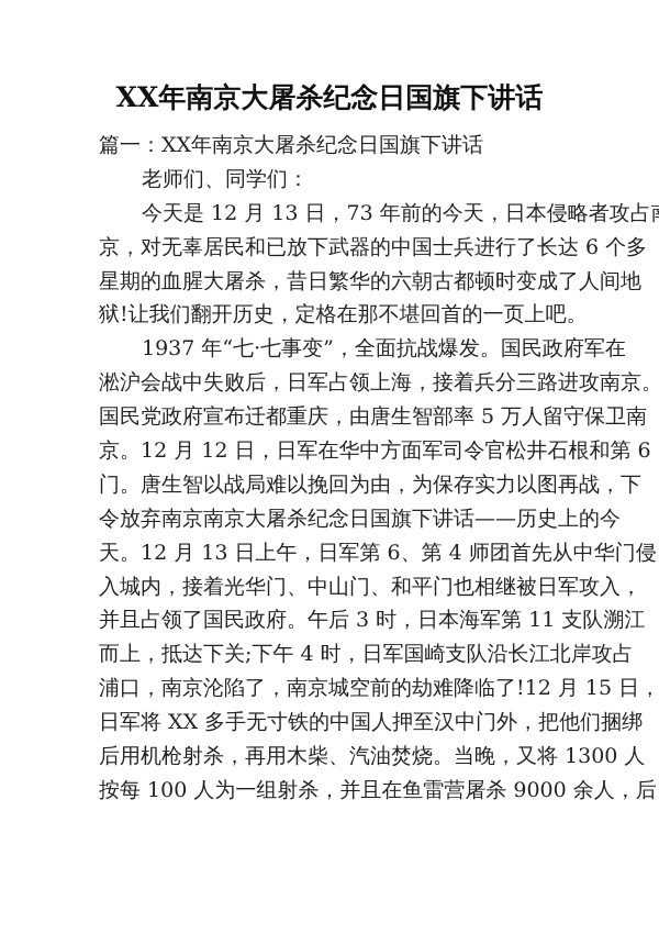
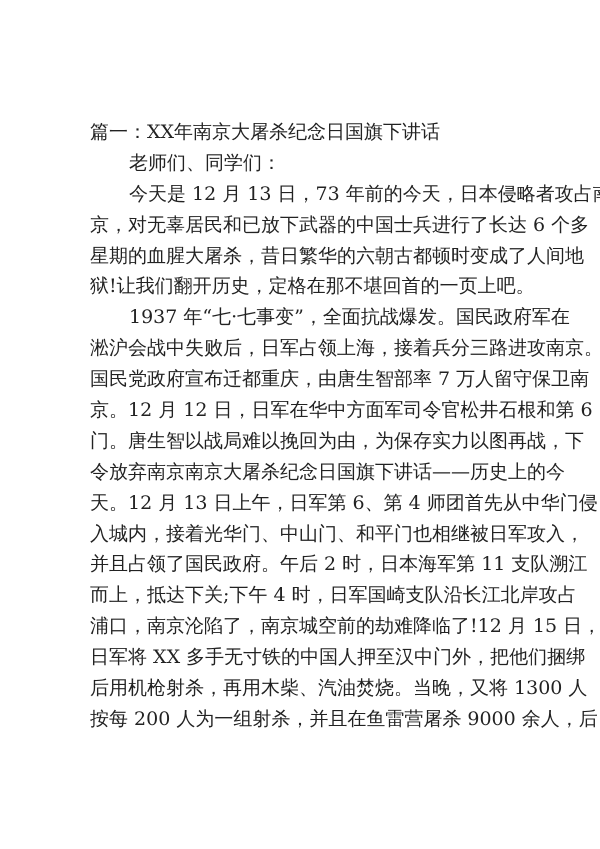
- XX年南京大屠杀纪念日国旗下讲话
  篇一：XX年南京大屠杀纪念日国旗下讲话
  老师们、同学们：
  今天是 12 月 13 日，73 年前的今天，日本侵略者攻占
  京，对无辜居民和已放下武器的中国士兵进行了长达 6 个多
  星期的血腥大屠杀，昔日繁华的六朝古都顿时变成了人间地
  狱!让我们翻开历史，定格在那不堪回首的一页上吧。
  1937 年“七·七事变”，全面抗战爆发。国民政府军在
  淞沪会战中失败后，日军占领上海，接着兵分三路进攻南京。
- 国民党政府宣布迁都重庆，由唐生智部率 5 万人留守保卫南
+ 国民党政府宣布迁都重庆，由唐生智部率 7 万人留守保卫南
  京。12 月 12 日，日军在华中方面军司令官松井石根和第 6
  门。唐生智以战局难以挽回为由，为保存实力以图再战，下
  令放弃南京南京大屠杀纪念日国旗下讲话——历史上的今
  天。12 月 13 日上午，日军第 6、第 4 师团首先从中华门侵
  入城内，接着光华门、中山门、和平门也相继被日军攻入，
- 并且占领了国民政府。午后 3 时，日本海军第 11 支队溯江
+ 并且占领了国民政府。午后 2 时，日本海军第 11 支队溯江
  而上，抵达下关;下午 4 时，日军国崎支队沿长江北岸攻占
  浦口，南京沦陷了，南京城空前的劫难降临了!12 月 15 日，
  日军将 XX 多手无寸铁的中国人押至汉中门外，把他们捆绑
  后用机枪射杀，再用木柴、汽油焚烧。当晚，又将 1300 人
- 按每 100 人为一组射杀，并且在鱼雷营屠杀 9000 余人，后
+ 按每 200 人为一组射杀，并且在鱼雷营屠杀 9000 余人，后
